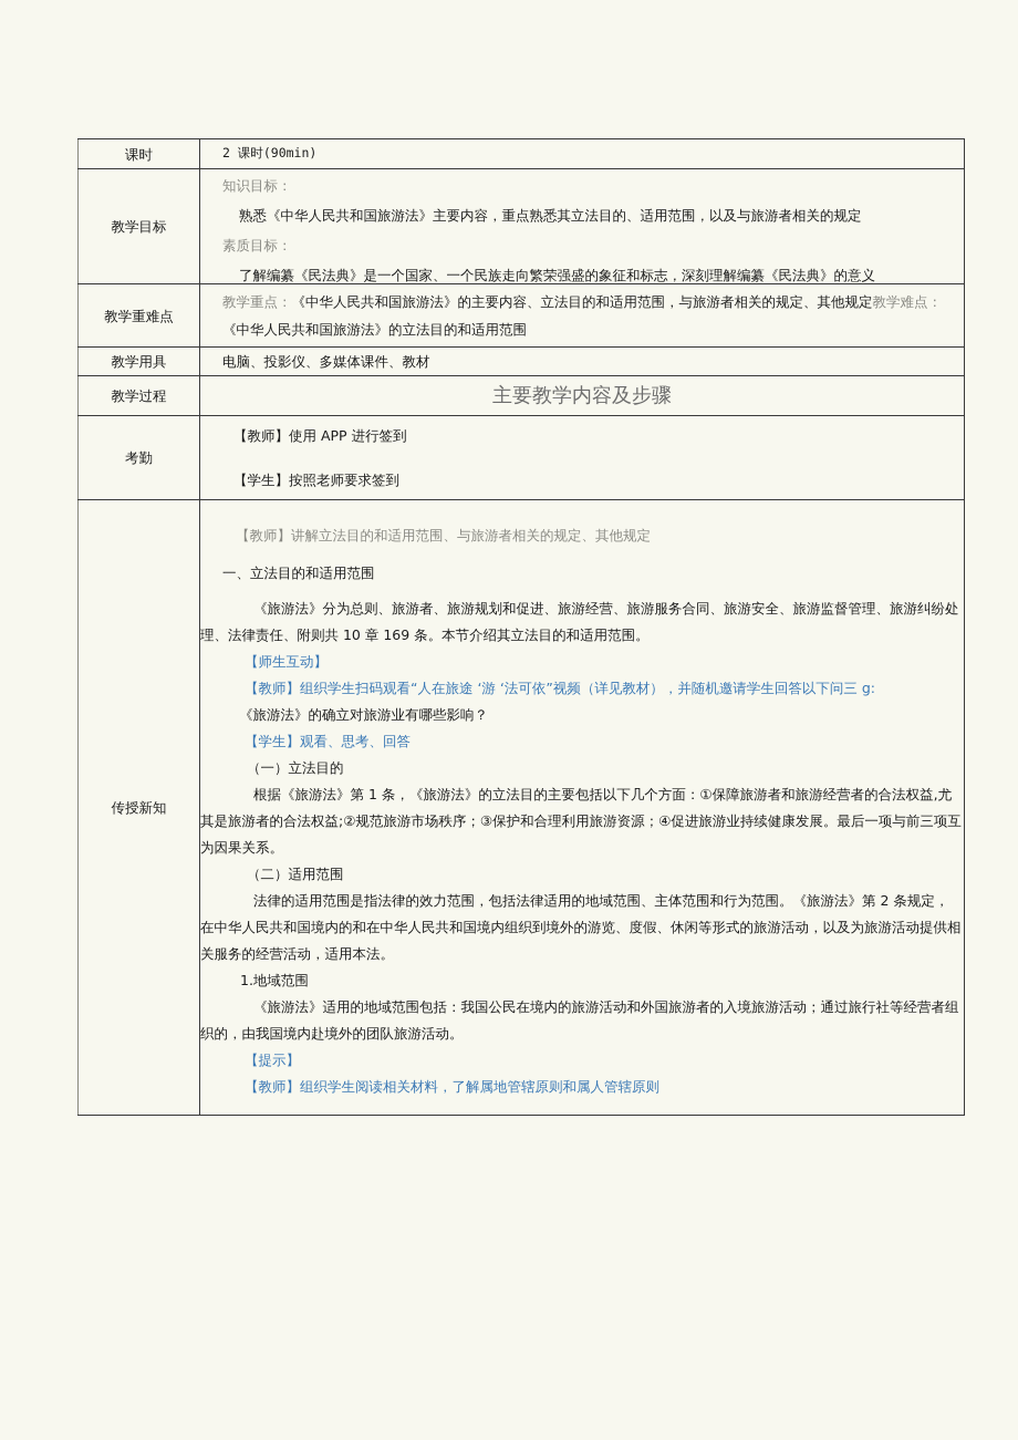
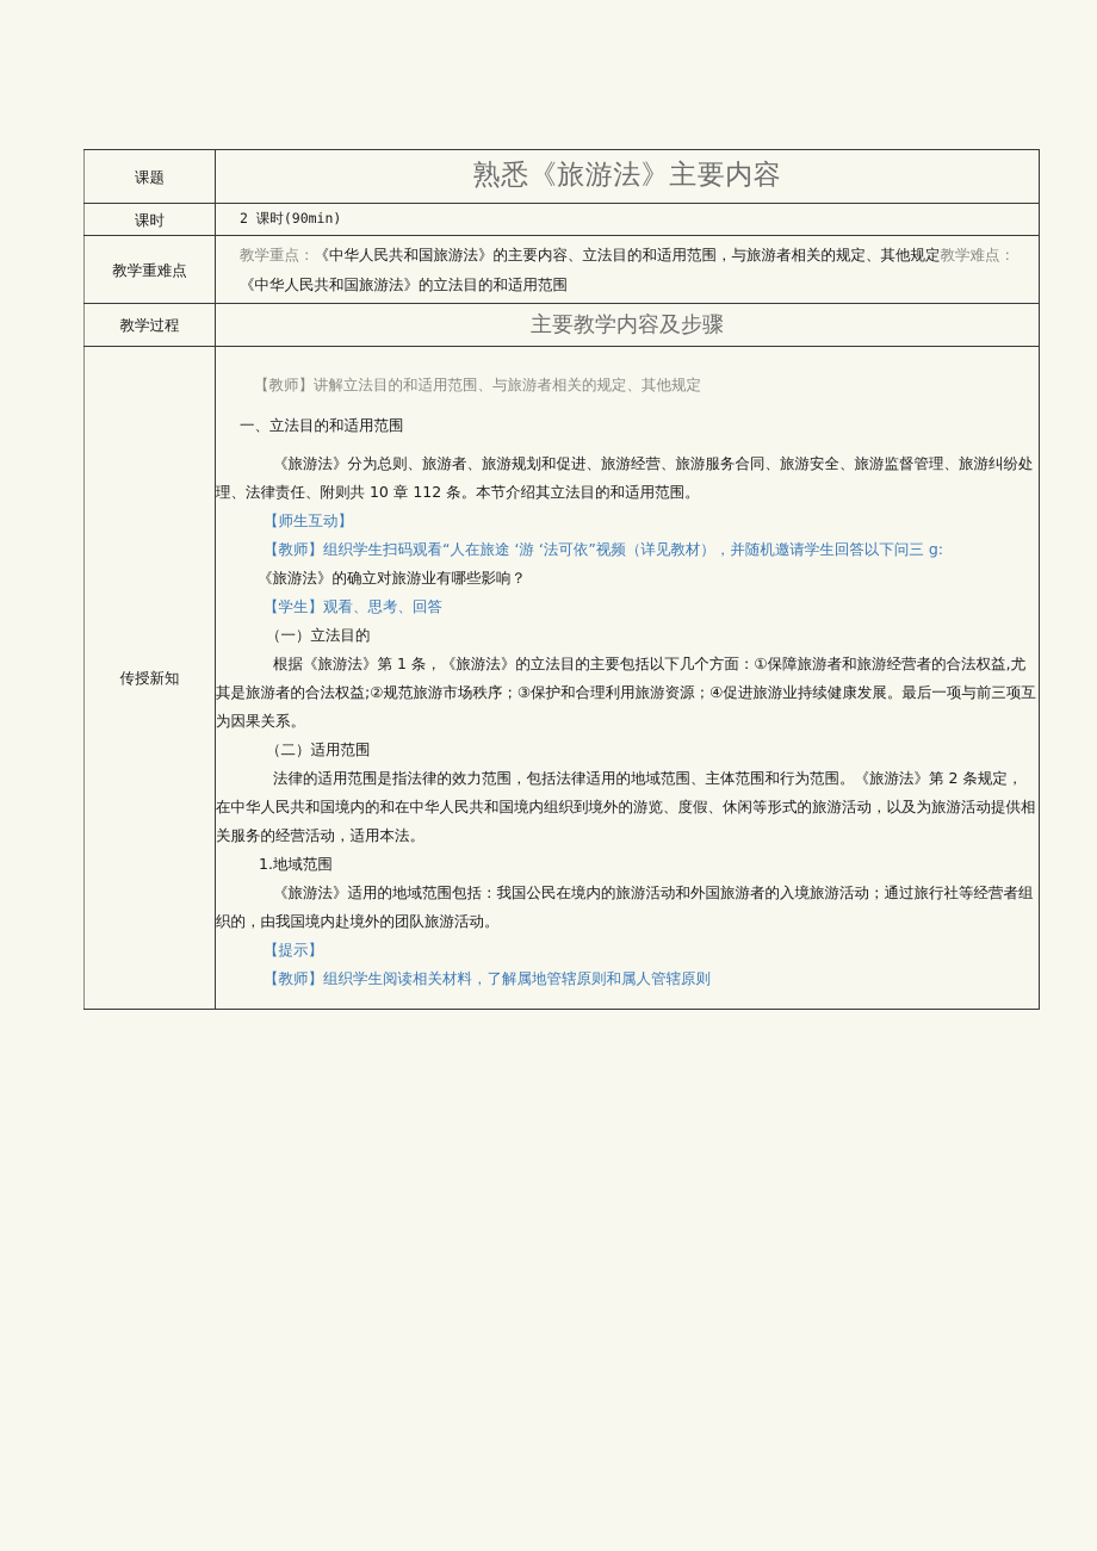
+ 课题	熟悉《旅游法》主要内容
  课时	2 课时(90min)
- 教学目标	知识目标： 熟悉《中华人民共和国旅游法》主要内容，重点熟悉其立法目的、适用范围，以及与旅游者相关的规定 素质目标： 了解编纂《民法典》是一个国家、一个民族走向繁荣强盛的象征和标志，深刻理解编纂《民法典》的意义
  教学重难点	教学重点：《中华人民共和国旅游法》的主要内容、立法目的和适用范围，与旅游者相关的规定、其他规定教学难点：《中华人民共和国旅游法》的立法目的和适用范围
- 教学用具	电脑、投影仪、多媒体课件、教材
  教学过程	主要教学内容及步骤
- 考勤	【教师】使用 APP 进行签到 【学生】按照老师要求签到
- 传授新知	【教师】讲解立法目的和适用范围、与旅游者相关的规定、其他规定 一、立法目的和适用范围 《旅游法》分为总则、旅游者、旅游规划和促进、旅游经营、旅游服务合同、旅游安全、旅游监督管理、旅游纠纷处理、法律责任、附则共 10 章 169 条。本节介绍其立法目的和适用范围。 【师生互动】 【教师】组织学生扫码观看“人在旅途 ‘游 ‘法可依”视频（详见教材），并随机邀请学生回答以下问三 g: 《旅游法》的确立对旅游业有哪些影响？ 【学生】观看、思考、回答 （一）立法目的 根据《旅游法》第 1 条，《旅游法》的立法目的主要包括以下几个方面：①保障旅游者和旅游经营者的合法权益,尤其是旅游者的合法权益;②规范旅游市场秩序；③保护和合理利用旅游资源；④促进旅游业持续健康发展。最后一项与前三项互为因果关系。 （二）适用范围 法律的适用范围是指法律的效力范围，包括法律适用的地域范围、主体范围和行为范围。《旅游法》第 2 条规定，在中华人民共和国境内的和在中华人民共和国境内组织到境外的游览、度假、休闲等形式的旅游活动，以及为旅游活动提供相关服务的经营活动，适用本法。 1.地域范围 《旅游法》适用的地域范围包括：我国公民在境内的旅游活动和外国旅游者的入境旅游活动；通过旅行社等经营者组织的，由我国境内赴境外的团队旅游活动。 【提示】 【教师】组织学生阅读相关材料，了解属地管辖原则和属人管辖原则
+ 传授新知	【教师】讲解立法目的和适用范围、与旅游者相关的规定、其他规定 一、立法目的和适用范围 《旅游法》分为总则、旅游者、旅游规划和促进、旅游经营、旅游服务合同、旅游安全、旅游监督管理、旅游纠纷处理、法律责任、附则共 10 章 112 条。本节介绍其立法目的和适用范围。 【师生互动】 【教师】组织学生扫码观看“人在旅途 ‘游 ‘法可依”视频（详见教材），并随机邀请学生回答以下问三 g: 《旅游法》的确立对旅游业有哪些影响？ 【学生】观看、思考、回答 （一）立法目的 根据《旅游法》第 1 条，《旅游法》的立法目的主要包括以下几个方面：①保障旅游者和旅游经营者的合法权益,尤其是旅游者的合法权益;②规范旅游市场秩序；③保护和合理利用旅游资源；④促进旅游业持续健康发展。最后一项与前三项互为因果关系。 （二）适用范围 法律的适用范围是指法律的效力范围，包括法律适用的地域范围、主体范围和行为范围。《旅游法》第 2 条规定，在中华人民共和国境内的和在中华人民共和国境内组织到境外的游览、度假、休闲等形式的旅游活动，以及为旅游活动提供相关服务的经营活动，适用本法。 1.地域范围 《旅游法》适用的地域范围包括：我国公民在境内的旅游活动和外国旅游者的入境旅游活动；通过旅行社等经营者组织的，由我国境内赴境外的团队旅游活动。 【提示】 【教师】组织学生阅读相关材料，了解属地管辖原则和属人管辖原则
